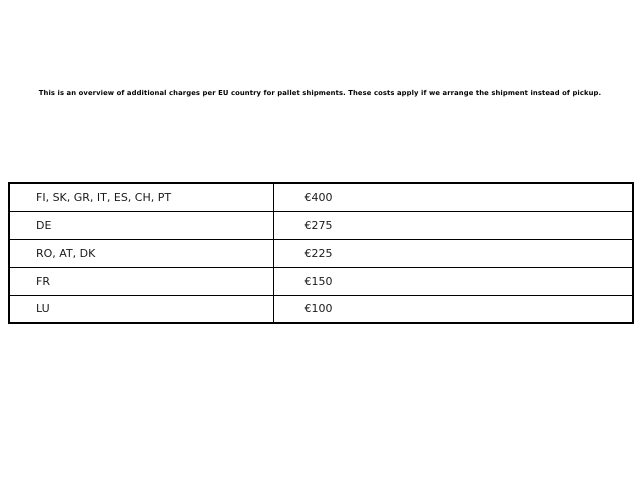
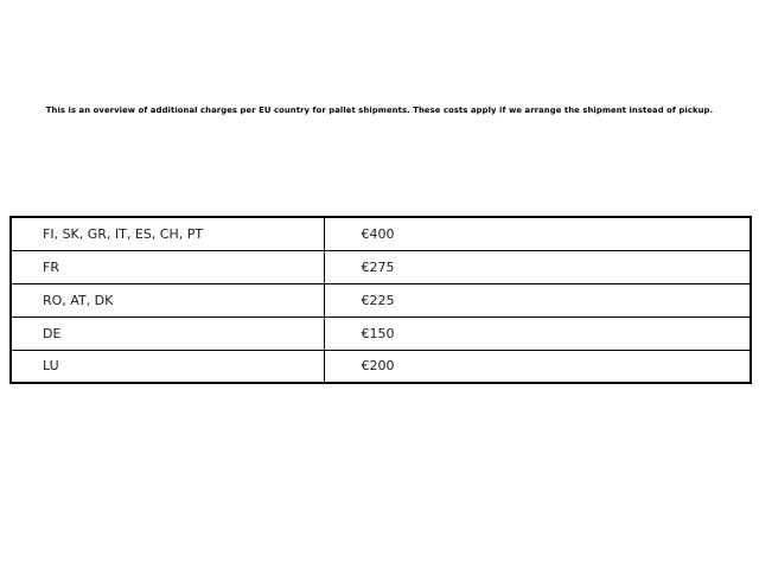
  This is an overview of additional charges per EU country for pallet shipments. These costs apply if we arrange the shipment instead of pickup.
  FI, SK, GR, IT, ES, CH, PT	€400
- DE	€275
+ FR	€275
  RO, AT, DK	€225
- FR	€150
+ DE	€150
- LU	€100
+ LU	€200
